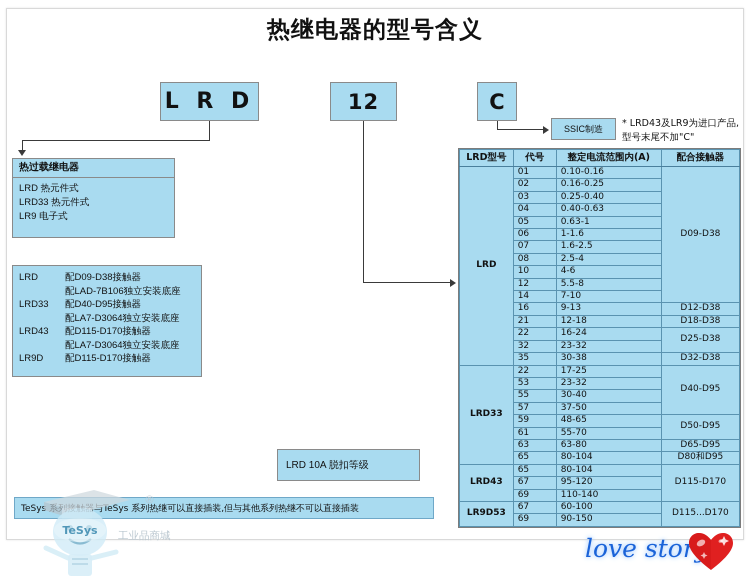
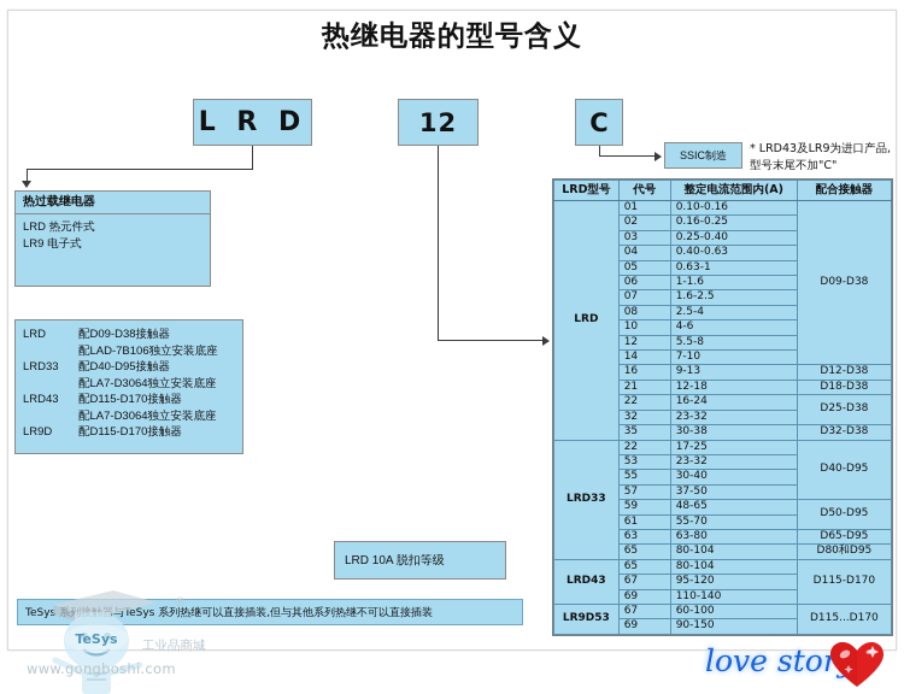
  热继电器的型号含义
  L R D
  12
  C
  SSIC制造
  * LRD43及LR9为进口产品,
  型号末尾不加"C"
  热过载继电器
  LRD 热元件式
- LRD33 热元件式
  LR9 电子式
  LRD
  配D09-D38接触器
  配LAD-7B106独立安装底座
  LRD33
  配D40-D95接触器
  配LA7-D3064独立安装底座
  LRD43
  配D115-D170接触器
  配LA7-D3064独立安装底座
  LR9D
  配D115-D170接触器
  LRD 10A 脱扣等级
  TeSys 系列接触器与TeSys 系列热继可以直接插装,但与其他系列热继不可以直接插装
  LRD型号	代号	整定电流范围内(A)	配合接触器
  LRD	01	0.10-0.16	D09-D38
  02	0.16-0.25
  03	0.25-0.40
  04	0.40-0.63
  05	0.63-1
  06	1-1.6
  07	1.6-2.5
  08	2.5-4
  10	4-6
  12	5.5-8
  14	7-10
  16	9-13	D12-D38
  21	12-18	D18-D38
  22	16-24	D25-D38
  32	23-32
  35	30-38	D32-D38
  LRD33	22	17-25	D40-D95
  53	23-32
  55	30-40
  57	37-50
  59	48-65	D50-D95
  61	55-70
  63	63-80	D65-D95
  65	80-104	D80和D95
  LRD43	65	80-104	D115-D170
  67	95-120
  69	110-140
  LR9D53	67	60-100	D115...D170
  69	90-150
  TeSys
  ®
  工业品商城
+ www.gongboshi.com
  love stor
